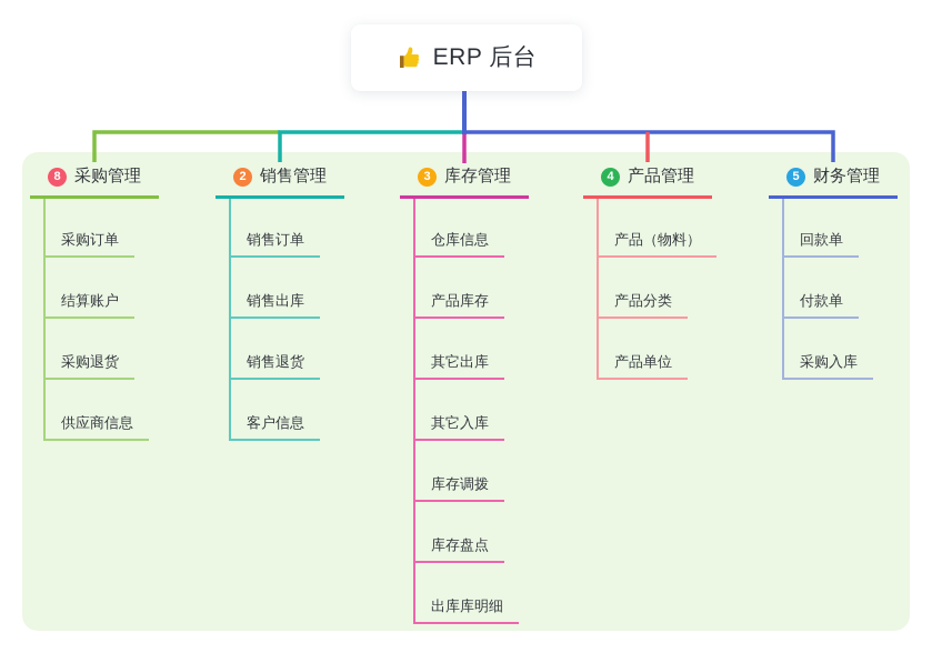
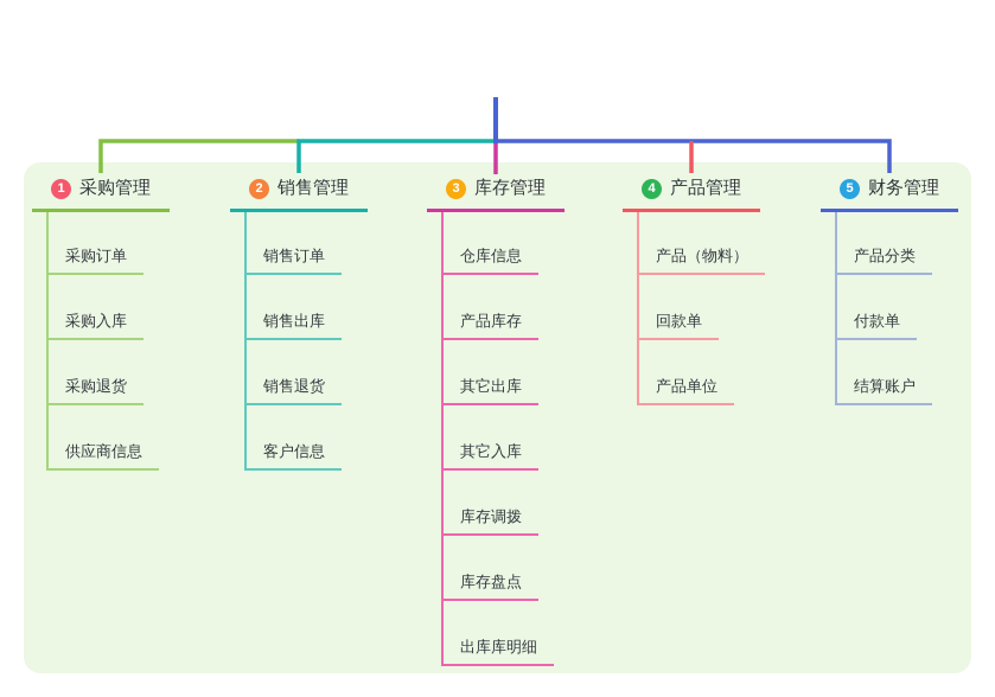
- ERP 后台
- 8
+ 1
  采购管理
  采购订单
- 结算账户
+ 采购入库
  采购退货
  供应商信息
  2
  销售管理
  销售订单
  销售出库
  销售退货
  客户信息
  3
  库存管理
  仓库信息
  产品库存
  其它出库
  其它入库
  库存调拨
  库存盘点
  出库库明细
  4
  产品管理
  产品（物料）
- 产品分类
+ 回款单
  产品单位
  5
  财务管理
- 回款单
+ 产品分类
  付款单
- 采购入库
+ 结算账户
